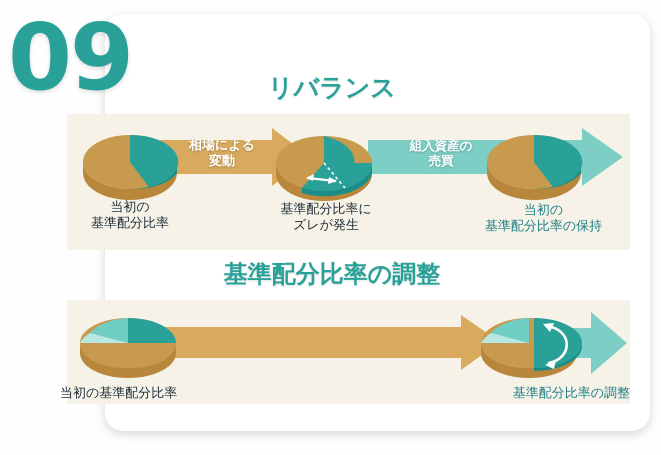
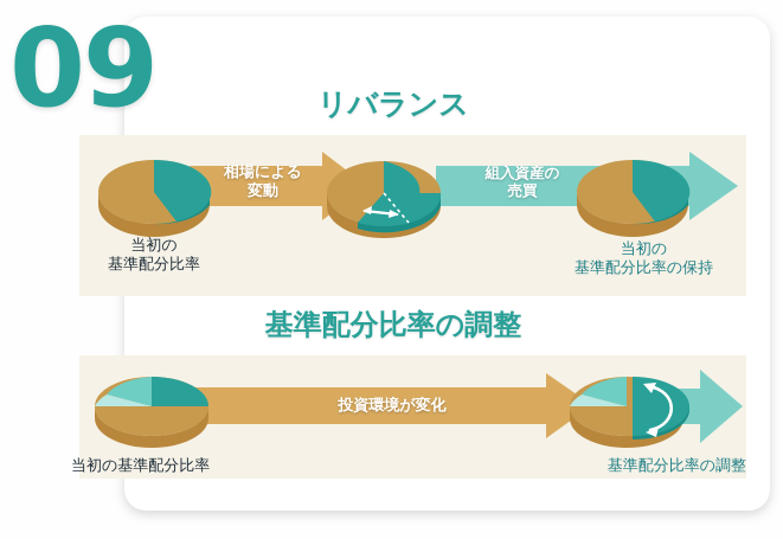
  09
  リバランス
  相場による
  変動
  組入資産の
  売買
  当初の
  基準配分比率
- 基準配分比率に
- ズレが発生
  当初の
  基準配分比率の保持
  基準配分比率の調整
+ 投資環境が変化
  当初の基準配分比率
  基準配分比率の調整
